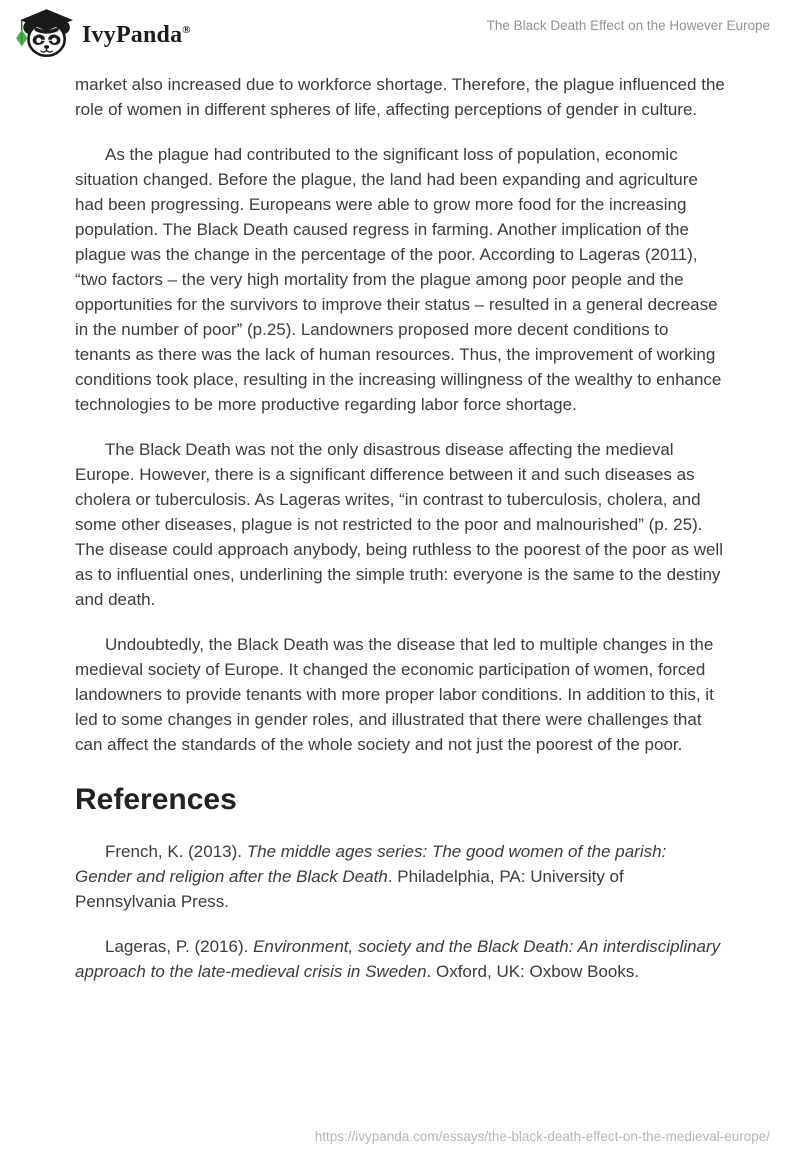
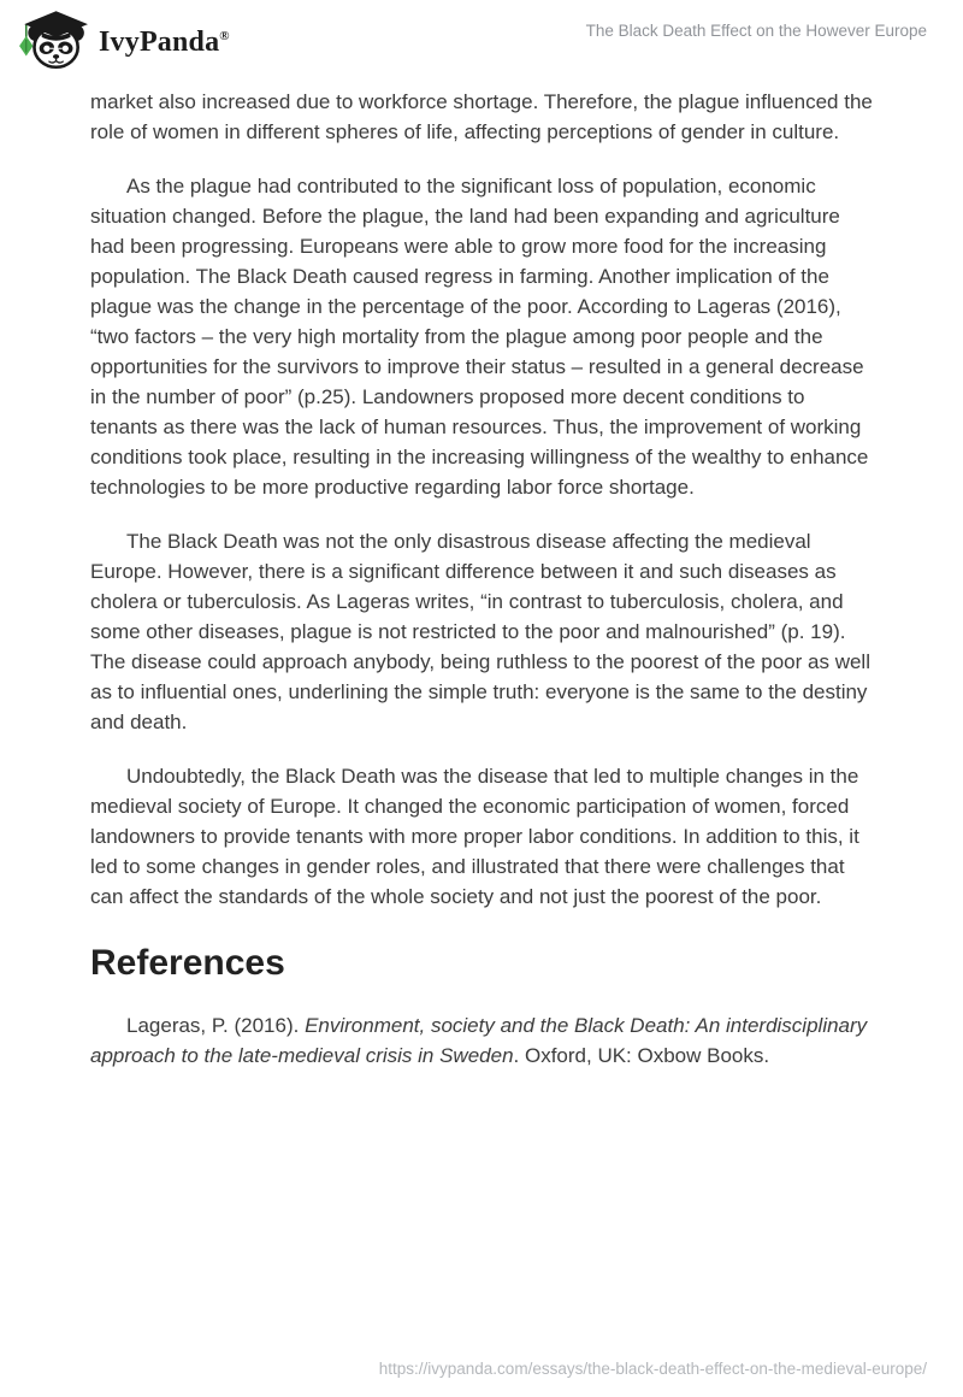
  IvyPanda®
  The Black Death Effect on the However Europe
  market also increased due to workforce shortage. Therefore, the plague influenced the role of women in different spheres of life, affecting perceptions of gender in culture.
- As the plague had contributed to the significant loss of population, economic situation changed. Before the plague, the land had been expanding and agriculture had been progressing. Europeans were able to grow more food for the increasing population. The Black Death caused regress in farming. Another implication of the plague was the change in the percentage of the poor. According to Lageras (2011), “two factors – the very high mortality from the plague among poor people and the opportunities for the survivors to improve their status – resulted in a general decrease in the number of poor” (p.25). Landowners proposed more decent conditions to tenants as there was the lack of human resources. Thus, the improvement of working conditions took place, resulting in the increasing willingness of the wealthy to enhance technologies to be more productive regarding labor force shortage.
+ As the plague had contributed to the significant loss of population, economic situation changed. Before the plague, the land had been expanding and agriculture had been progressing. Europeans were able to grow more food for the increasing population. The Black Death caused regress in farming. Another implication of the plague was the change in the percentage of the poor. According to Lageras (2016), “two factors – the very high mortality from the plague among poor people and the opportunities for the survivors to improve their status – resulted in a general decrease in the number of poor” (p.25). Landowners proposed more decent conditions to tenants as there was the lack of human resources. Thus, the improvement of working conditions took place, resulting in the increasing willingness of the wealthy to enhance technologies to be more productive regarding labor force shortage.
- The Black Death was not the only disastrous disease affecting the medieval Europe. However, there is a significant difference between it and such diseases as cholera or tuberculosis. As Lageras writes, “in contrast to tuberculosis, cholera, and some other diseases, plague is not restricted to the poor and malnourished” (p. 25). The disease could approach anybody, being ruthless to the poorest of the poor as well as to influential ones, underlining the simple truth: everyone is the same to the destiny and death.
+ The Black Death was not the only disastrous disease affecting the medieval Europe. However, there is a significant difference between it and such diseases as cholera or tuberculosis. As Lageras writes, “in contrast to tuberculosis, cholera, and some other diseases, plague is not restricted to the poor and malnourished” (p. 19). The disease could approach anybody, being ruthless to the poorest of the poor as well as to influential ones, underlining the simple truth: everyone is the same to the destiny and death.
  Undoubtedly, the Black Death was the disease that led to multiple changes in the medieval society of Europe. It changed the economic participation of women, forced landowners to provide tenants with more proper labor conditions. In addition to this, it led to some changes in gender roles, and illustrated that there were challenges that can affect the standards of the whole society and not just the poorest of the poor.
  References
- French, K. (2013). The middle ages series: The good women of the parish: Gender and religion after the Black Death. Philadelphia, PA: University of Pennsylvania Press.
  Lageras, P. (2016). Environment, society and the Black Death: An interdisciplinary approach to the late-medieval crisis in Sweden. Oxford, UK: Oxbow Books.
  https://ivypanda.com/essays/the-black-death-effect-on-the-medieval-europe/
